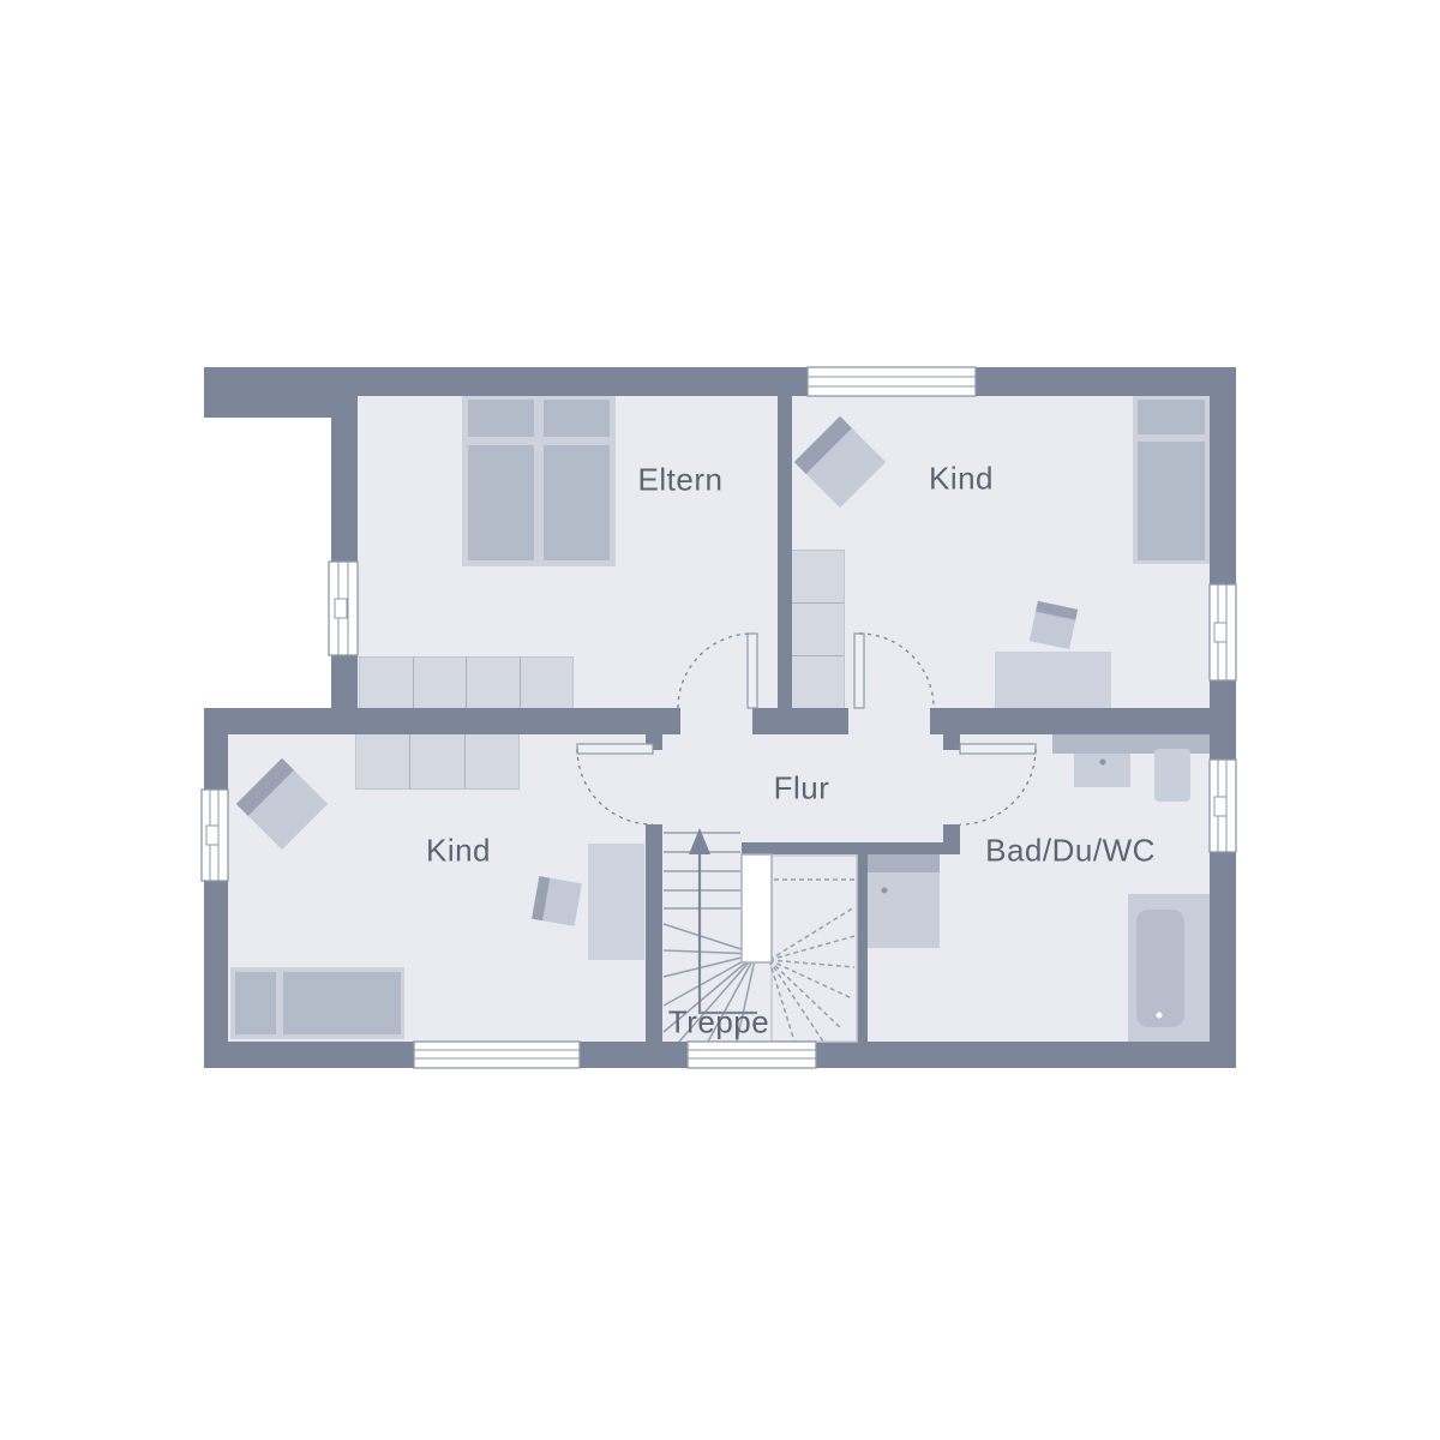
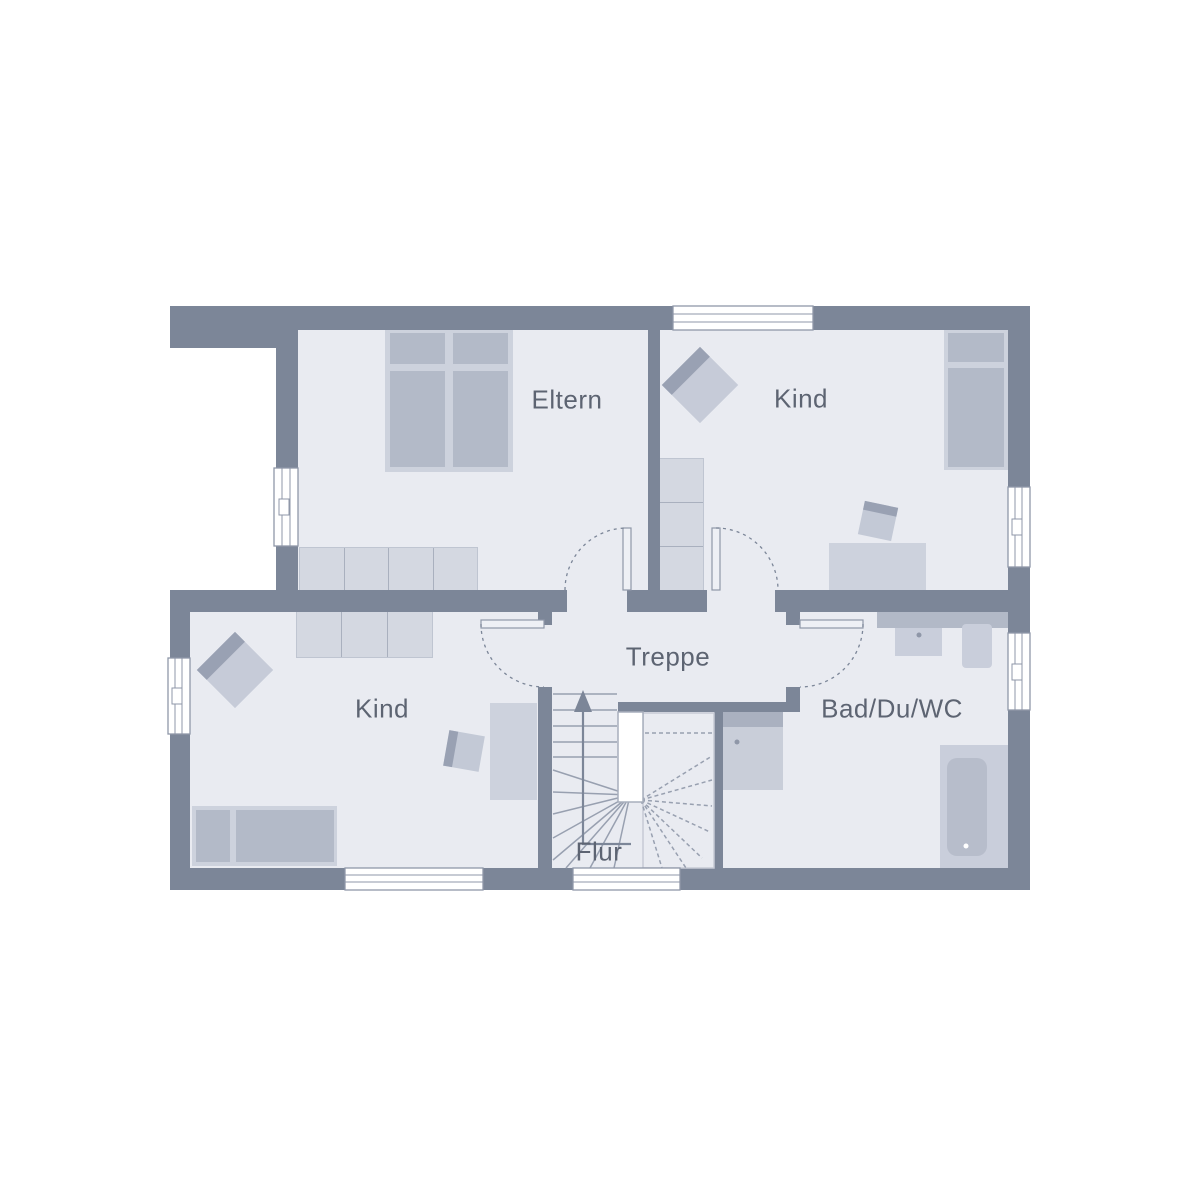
  Eltern
  Kind
  Kind
- Flur
+ Treppe
  Bad/Du/WC
- Treppe
+ Flur
